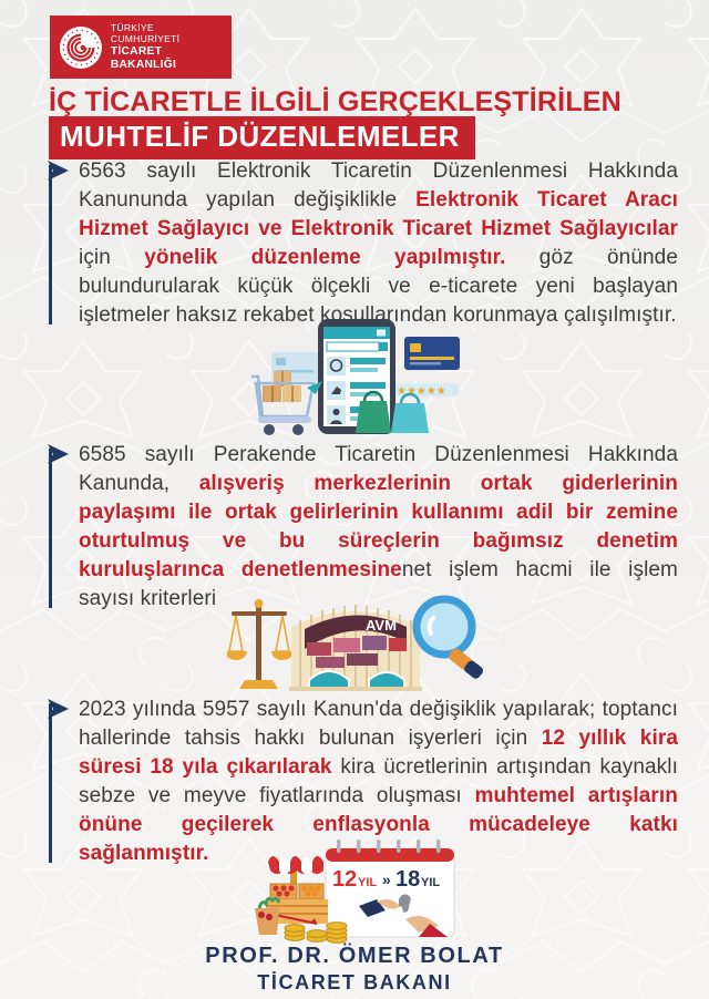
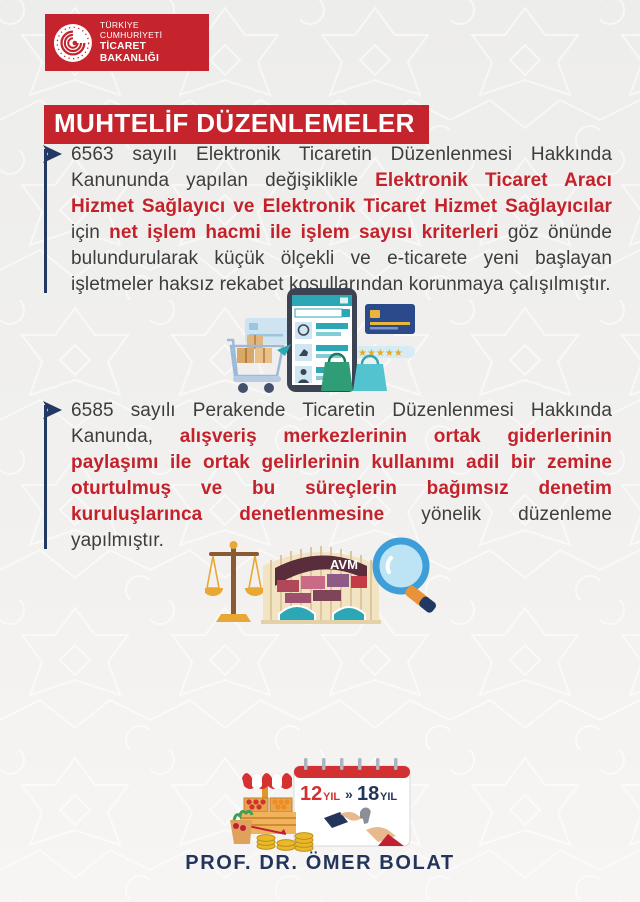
  TÜRKİYE CUMHURİYETİ
  TİCARET BAKANLIĞI
- İÇ TİCARETLE İLGİLİ GERÇEKLEŞTİRİLEN
  MUHTELİF DÜZENLEMELER
- 6563 sayılı Elektronik Ticaretin Düzenlenmesi Hakkında Kanununda yapılan değişiklikle Elektronik Ticaret Aracı Hizmet Sağlayıcı ve Elektronik Ticaret Hizmet Sağlayıcılar için yönelik düzenleme yapılmıştır. göz önünde bulundurularak küçük ölçekli ve e-ticarete yeni başlayan işletmeler haksız rekabet koşullarından korunmaya çalışılmıştır.
+ 6563 sayılı Elektronik Ticaretin Düzenlenmesi Hakkında Kanununda yapılan değişiklikle Elektronik Ticaret Aracı Hizmet Sağlayıcı ve Elektronik Ticaret Hizmet Sağlayıcılar için net işlem hacmi ile işlem sayısı kriterleri göz önünde bulundurularak küçük ölçekli ve e-ticarete yeni başlayan işletmeler haksız rekabet koşullarından korunmaya çalışılmıştır.
  ★★★★★
- 6585 sayılı Perakende Ticaretin Düzenlenmesi Hakkında Kanunda, alışveriş merkezlerinin ortak giderlerinin paylaşımı ile ortak gelirlerinin kullanımı adil bir zemine oturtulmuş ve bu süreçlerin bağımsız denetim kuruluşlarınca denetlenmesinenet işlem hacmi ile işlem sayısı kriterleri
+ 6585 sayılı Perakende Ticaretin Düzenlenmesi Hakkında Kanunda, alışveriş merkezlerinin ortak giderlerinin paylaşımı ile ortak gelirlerinin kullanımı adil bir zemine oturtulmuş ve bu süreçlerin bağımsız denetim kuruluşlarınca denetlenmesine yönelik düzenleme yapılmıştır.
  AVM
- 2023 yılında 5957 sayılı Kanun'da değişiklik yapılarak; toptancı hallerinde tahsis hakkı bulunan işyerleri için 12 yıllık kira süresi 18 yıla çıkarılarak kira ücretlerinin artışından kaynaklı sebze ve meyve fiyatlarında oluşması muhtemel artışların önüne geçilerek enflasyonla mücadeleye katkı sağlanmıştır.
  12
  YIL
  »
  18
  YIL
  PROF. DR. ÖMER BOLAT
- TİCARET BAKANI
